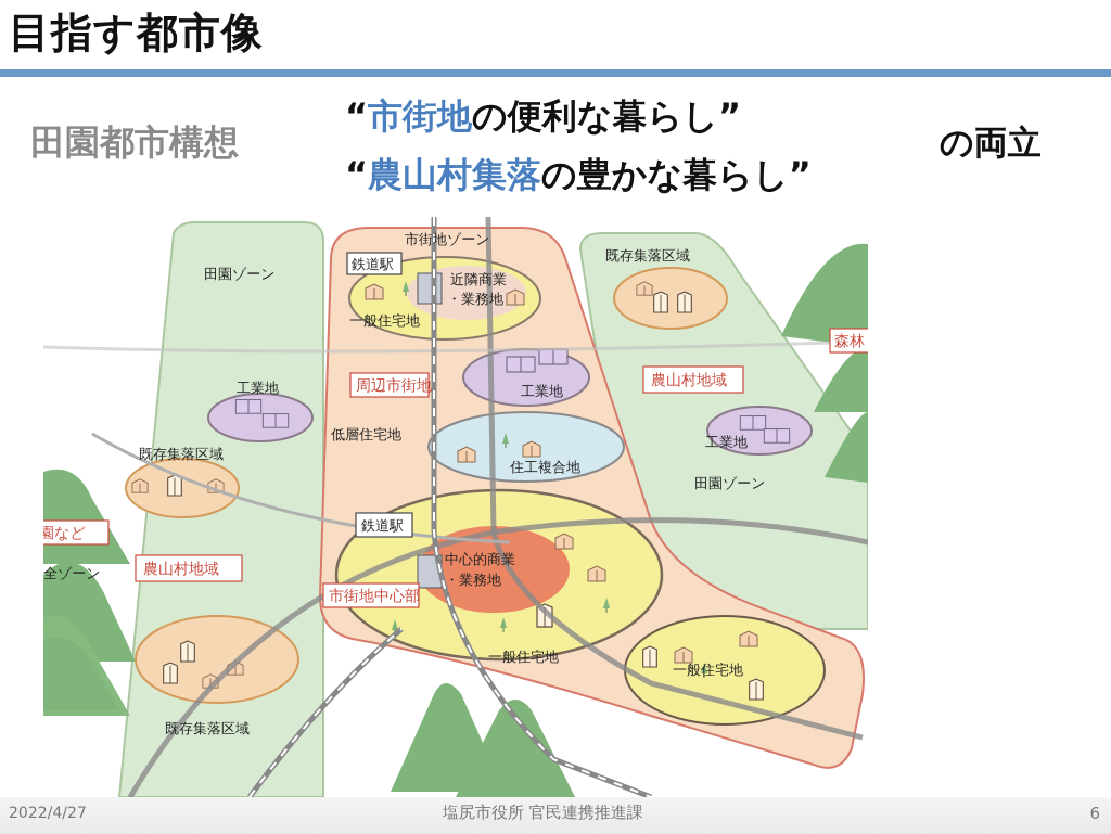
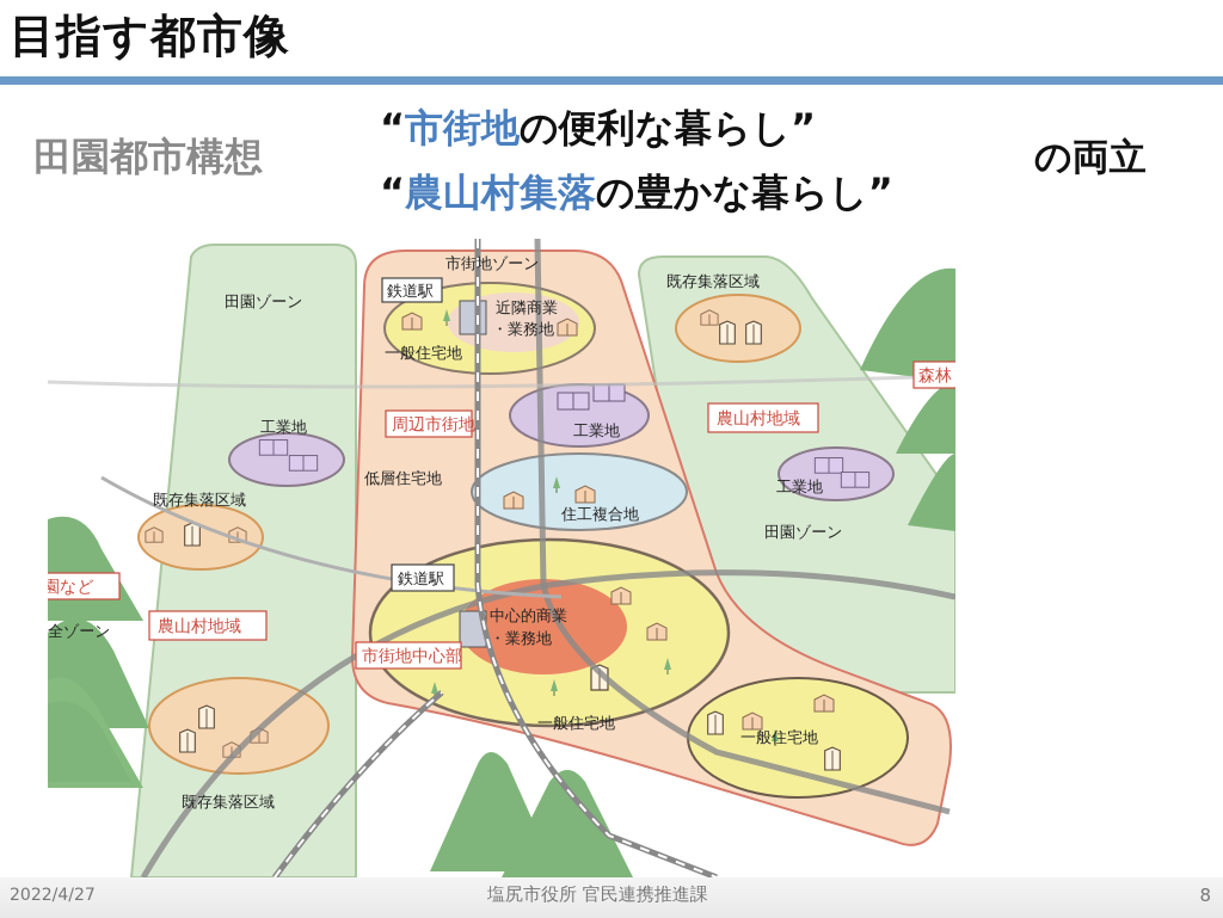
  目指す都市像
  田園都市構想
  “市街地の便利な暮らし”
  “農山村集落の豊かな暮らし”
  の両立
  市街地ゾーン
  田園ゾーン
  田園ゾーン
  鉄道駅
  近隣商業
  ・業務地
  一般住宅地
  周辺市街地
  工業地
  低層住宅地
  住工複合地
  鉄道駅
  中心的商業
  ・業務地
  市街地中心部
  一般住宅地
  一般住宅地
  既存集落区域
  農山村地域
  工業地
  森林
  工業地
  既存集落区域
  園など
  全ゾーン
  農山村地域
  既存集落区域
  2022/4/27
  塩尻市役所 官民連携推進課
- 6
+ 8
